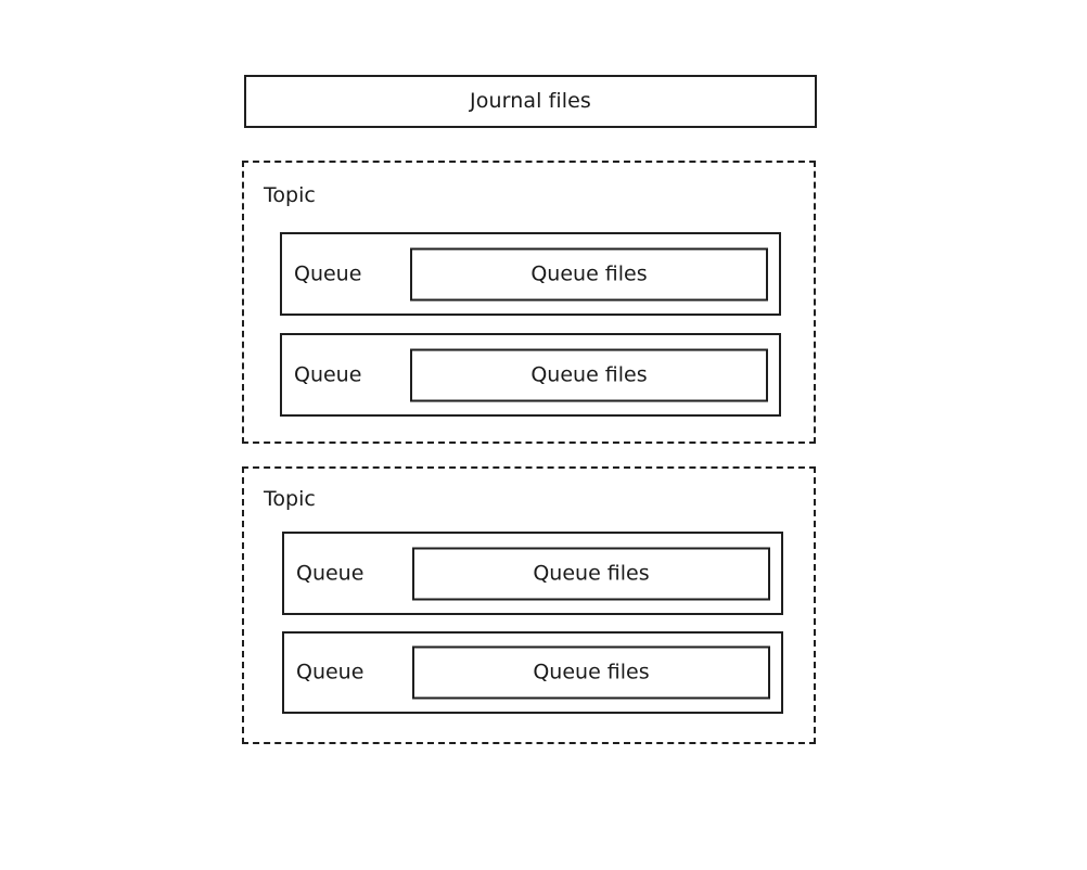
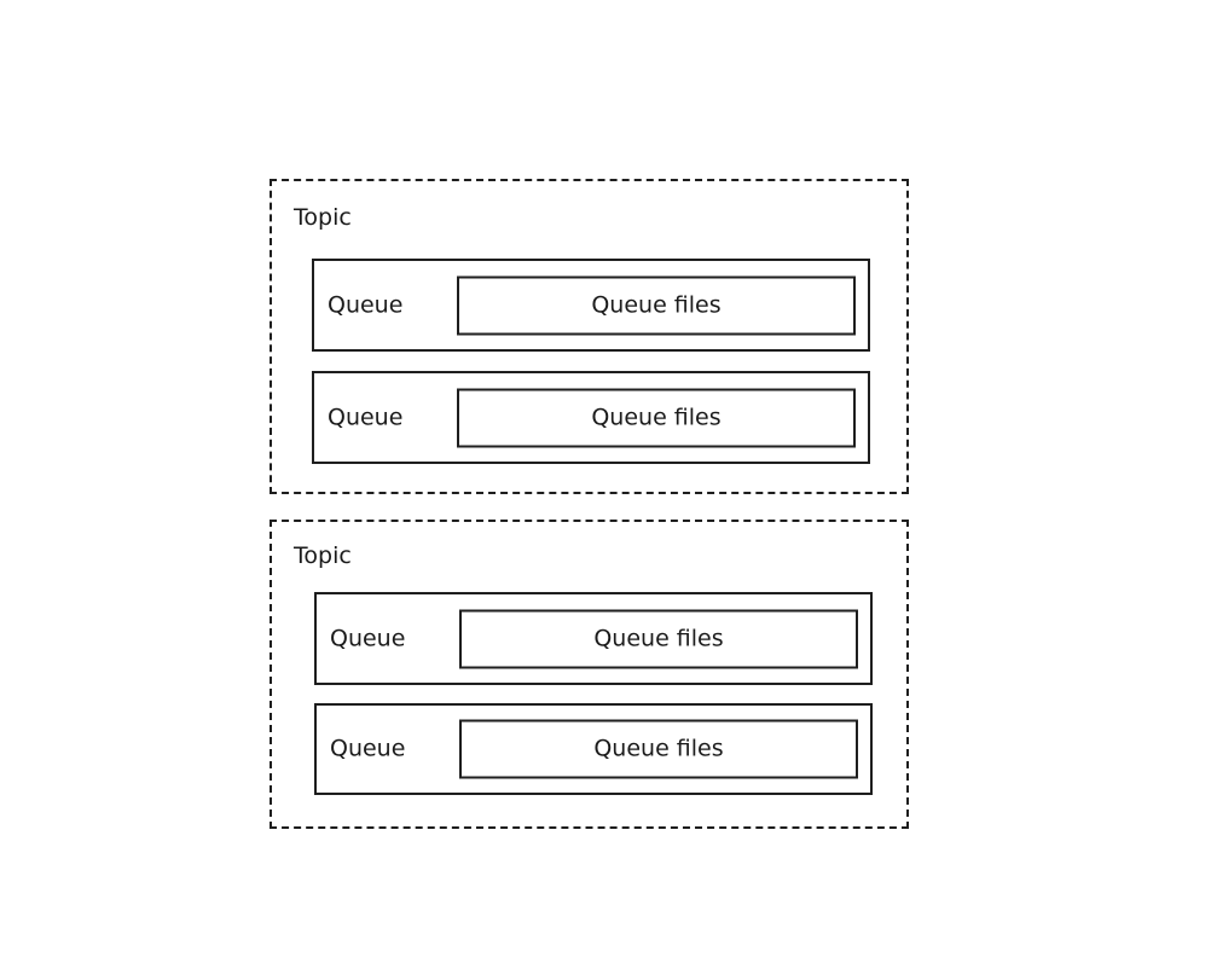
- Journal files
  Topic
  Queue
  Queue files
  Queue
  Queue files
  Topic
  Queue
  Queue files
  Queue
  Queue files
